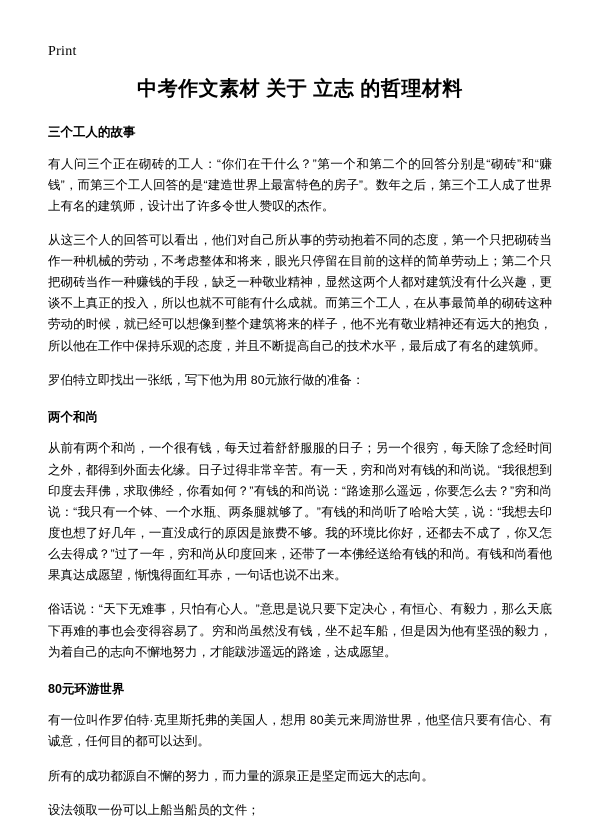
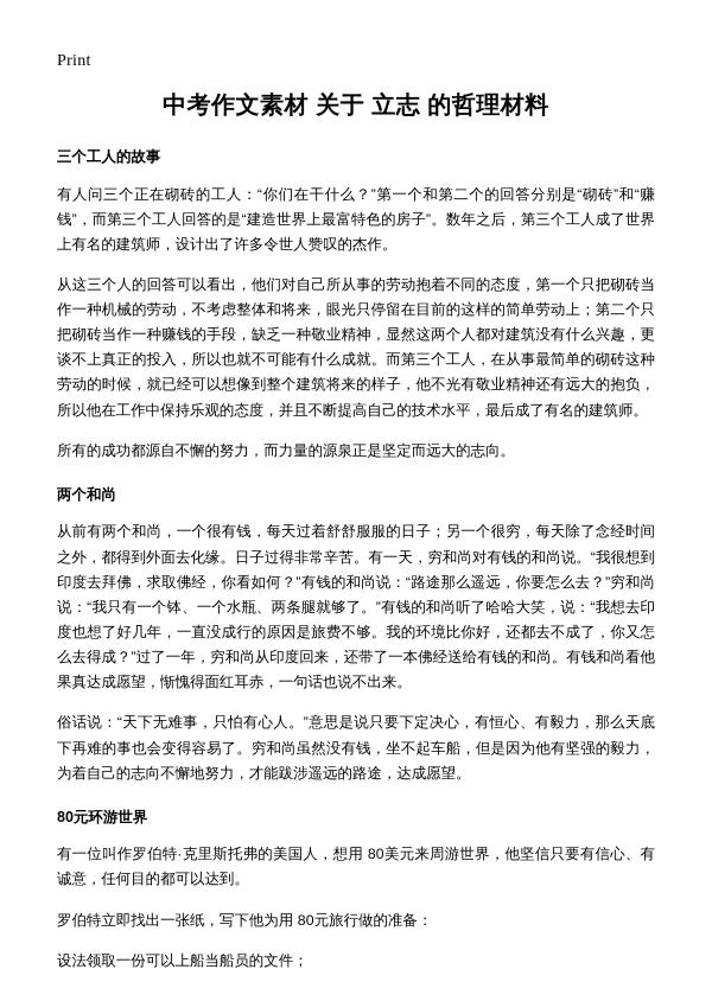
  Print
  中考作文素材 关于 立志 的哲理材料
  三个工人的故事
  有人问三个正在砌砖的工人：“你们在干什么？”第一个和第二个的回答分别是“砌砖”和“赚钱”，而第三个工人回答的是“建造世界上最富特色的房子”。数年之后，第三个工人成了世界上有名的建筑师，设计出了许多令世人赞叹的杰作。
  从这三个人的回答可以看出，他们对自己所从事的劳动抱着不同的态度，第一个只把砌砖当作一种机械的劳动，不考虑整体和将来，眼光只停留在目前的这样的简单劳动上；第二个只把砌砖当作一种赚钱的手段，缺乏一种敬业精神，显然这两个人都对建筑没有什么兴趣，更谈不上真正的投入，所以也就不可能有什么成就。而第三个工人，在从事最简单的砌砖这种劳动的时候，就已经可以想像到整个建筑将来的样子，他不光有敬业精神还有远大的抱负，所以他在工作中保持乐观的态度，并且不断提高自己的技术水平，最后成了有名的建筑师。
- 罗伯特立即找出一张纸，写下他为用 80元旅行做的准备：
+ 所有的成功都源自不懈的努力，而力量的源泉正是坚定而远大的志向。
  两个和尚
  从前有两个和尚，一个很有钱，每天过着舒舒服服的日子；另一个很穷，每天除了念经时间之外，都得到外面去化缘。日子过得非常辛苦。有一天，穷和尚对有钱的和尚说。“我很想到印度去拜佛，求取佛经，你看如何？”有钱的和尚说：“路途那么遥远，你要怎么去？”穷和尚说：“我只有一个钵、一个水瓶、两条腿就够了。”有钱的和尚听了哈哈大笑，说：“我想去印度也想了好几年，一直没成行的原因是旅费不够。我的环境比你好，还都去不成了，你又怎么去得成？”过了一年，穷和尚从印度回来，还带了一本佛经送给有钱的和尚。有钱和尚看他果真达成愿望，惭愧得面红耳赤，一句话也说不出来。
  俗话说：“天下无难事，只怕有心人。”意思是说只要下定决心，有恒心、有毅力，那么天底下再难的事也会变得容易了。穷和尚虽然没有钱，坐不起车船，但是因为他有坚强的毅力，为着自己的志向不懈地努力，才能跋涉遥远的路途，达成愿望。
  80元环游世界
  有一位叫作罗伯特·克里斯托弗的美国人，想用 80美元来周游世界，他坚信只要有信心、有诚意，任何目的都可以达到。
- 所有的成功都源自不懈的努力，而力量的源泉正是坚定而远大的志向。
+ 罗伯特立即找出一张纸，写下他为用 80元旅行做的准备：
  设法领取一份可以上船当船员的文件；
